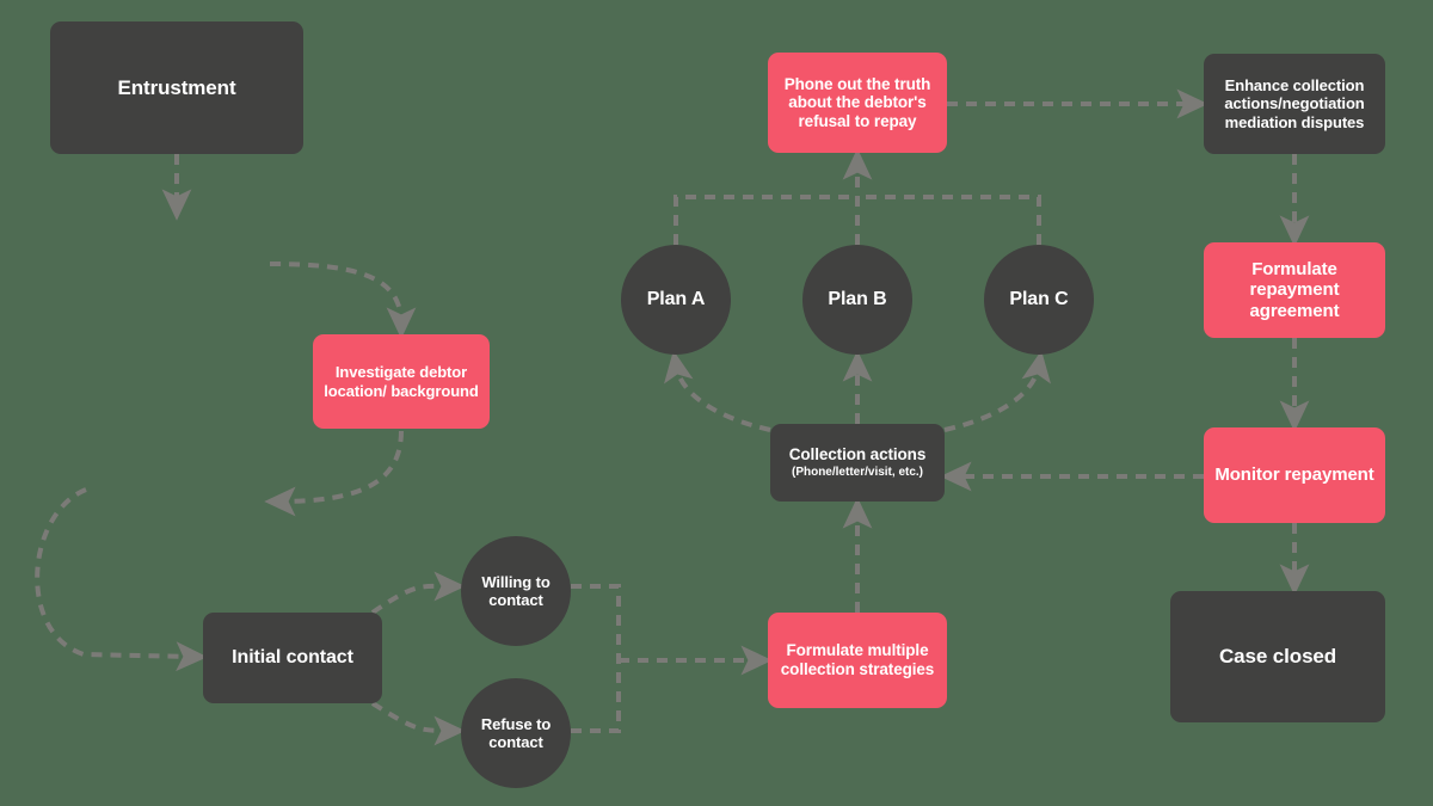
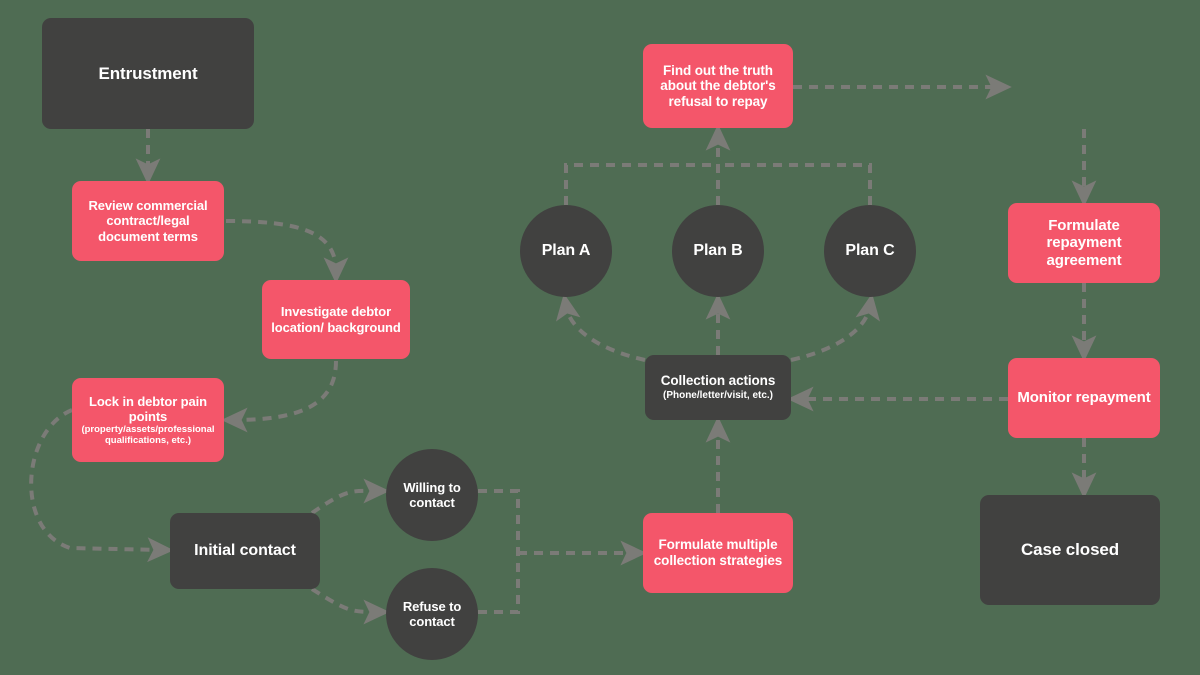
  Entrustment
+ Review commercial contract/legal document terms
  Investigate debtor location/ background
+ Lock in debtor pain points
+ (property/assets/professional qualifications, etc.)
  Initial contact
  Willing to contact
  Refuse to contact
  Formulate multiple collection strategies
  Collection actions
  (Phone/letter/visit, etc.)
  Plan A
  Plan B
  Plan C
- Phone out the truth about the debtor's refusal to repay
+ Find out the truth about the debtor's refusal to repay
- Enhance collection actions/negotiation mediation disputes
  Formulate repayment agreement
  Monitor repayment
  Case closed
